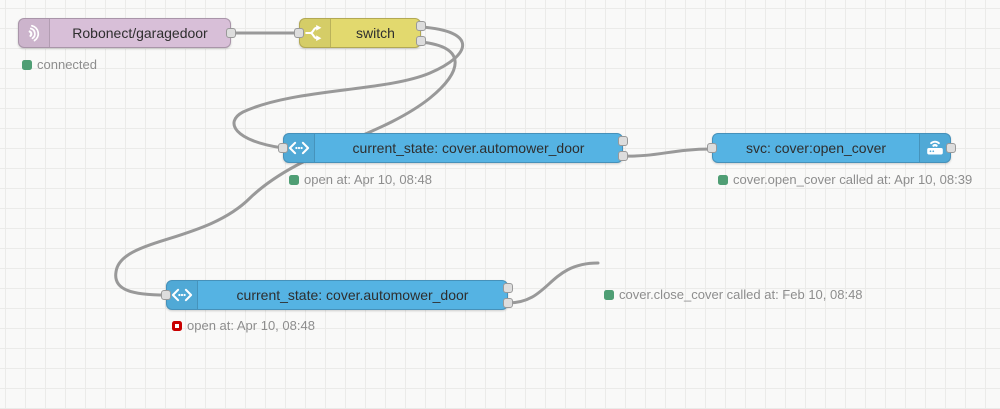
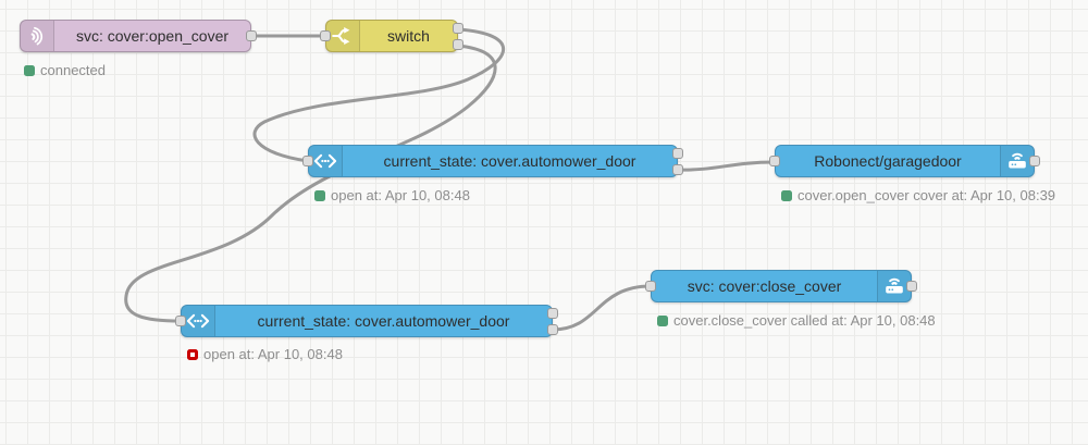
- Robonect/garagedoor
+ svc: cover:open_cover
  connected
  switch
  current_state: cover.automower_door
  open at: Apr 10, 08:48
- svc: cover:open_cover
+ Robonect/garagedoor
- cover.open_cover called at: Apr 10, 08:39
+ cover.open_cover cover at: Apr 10, 08:39
  current_state: cover.automower_door
  open at: Apr 10, 08:48
+ svc: cover:close_cover
- cover.close_cover called at: Feb 10, 08:48
+ cover.close_cover called at: Apr 10, 08:48
